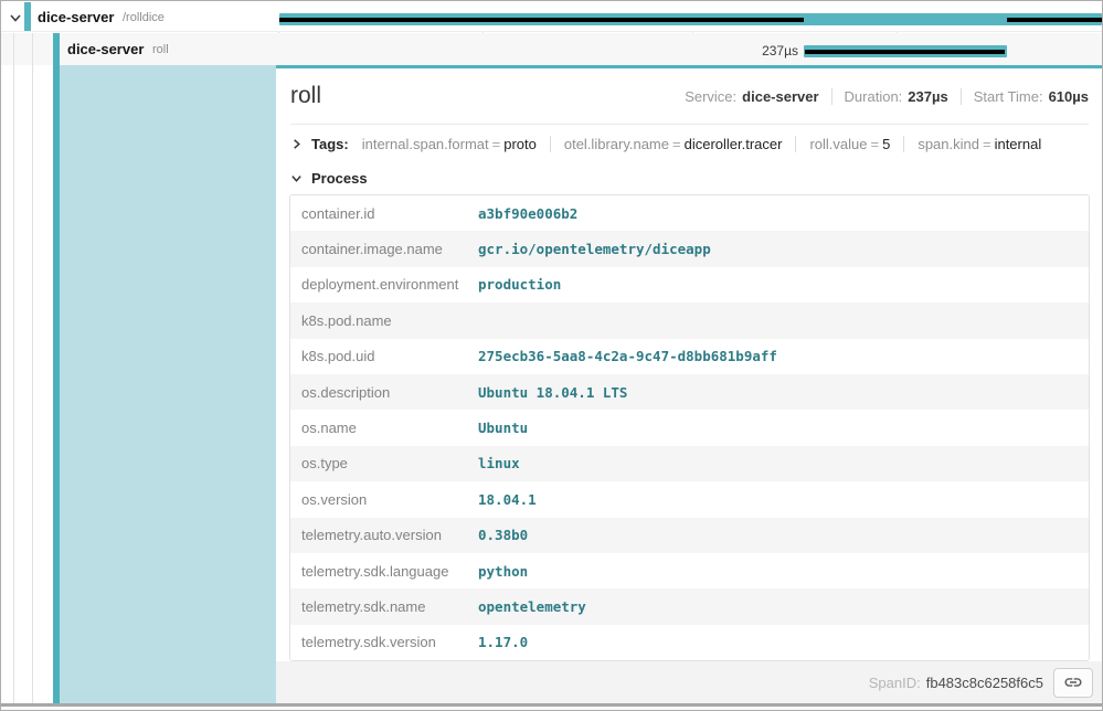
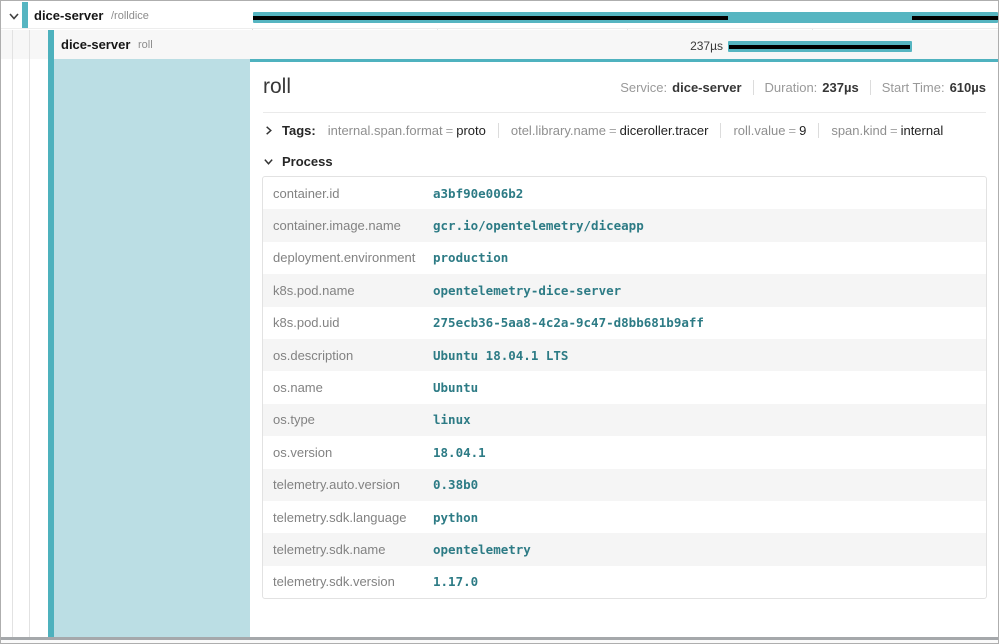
  dice-server
  /rolldice
  dice-server
  roll
  237µs
  roll
  Service:
  dice-server
  Duration:
  237µs
  Start Time:
  610µs
  Tags:
  internal.span.format = proto
  otel.library.name = diceroller.tracer
- roll.value = 5
+ roll.value = 9
  span.kind = internal
  Process
  container.id
  a3bf90e006b2
  container.image.name
  gcr.io/opentelemetry/diceapp
  deployment.environment
  production
  k8s.pod.name
+ opentelemetry-dice-server
  k8s.pod.uid
  275ecb36-5aa8-4c2a-9c47-d8bb681b9aff
  os.description
  Ubuntu 18.04.1 LTS
  os.name
  Ubuntu
  os.type
  linux
  os.version
  18.04.1
  telemetry.auto.version
  0.38b0
  telemetry.sdk.language
  python
  telemetry.sdk.name
  opentelemetry
  telemetry.sdk.version
  1.17.0
- SpanID:
- fb483c8c6258f6c5
